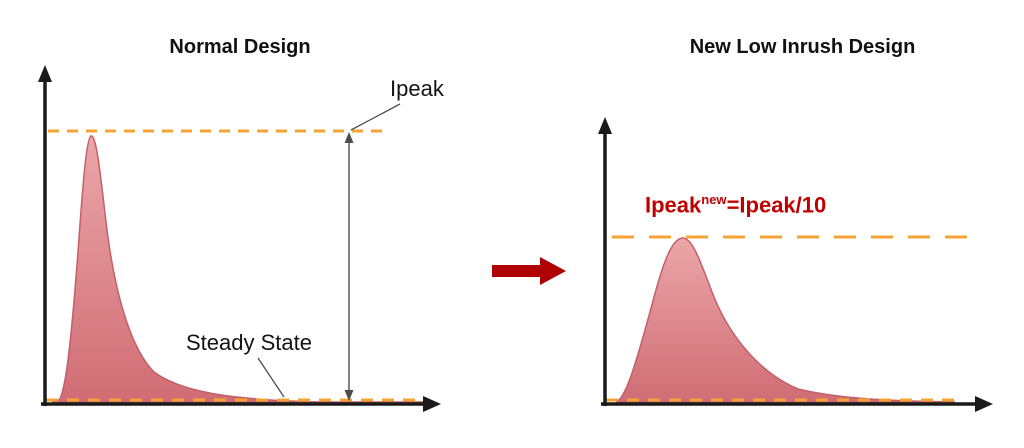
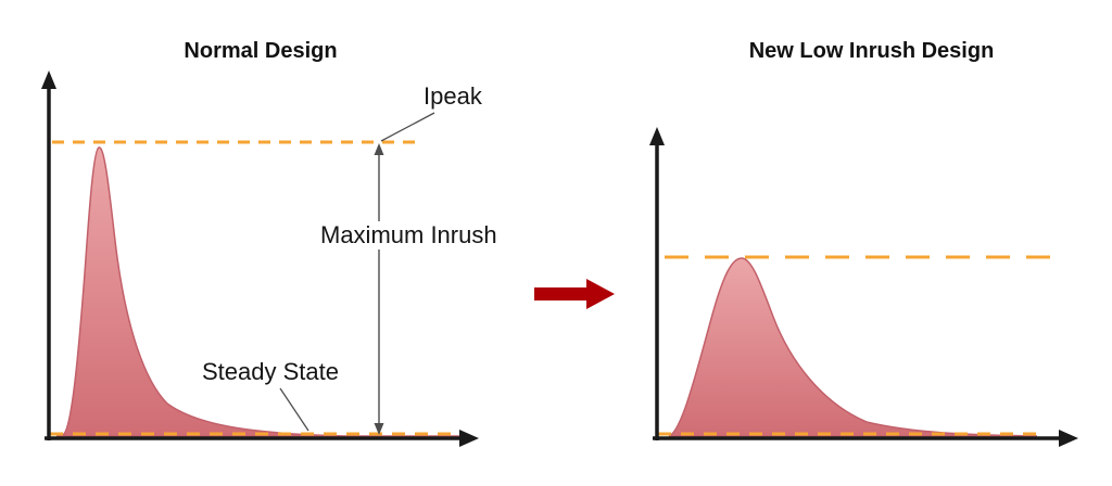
  Normal Design
  New Low Inrush Design
  Ipeak
+ Maximum Inrush
  Steady State
- Ipeaknew=Ipeak/10
